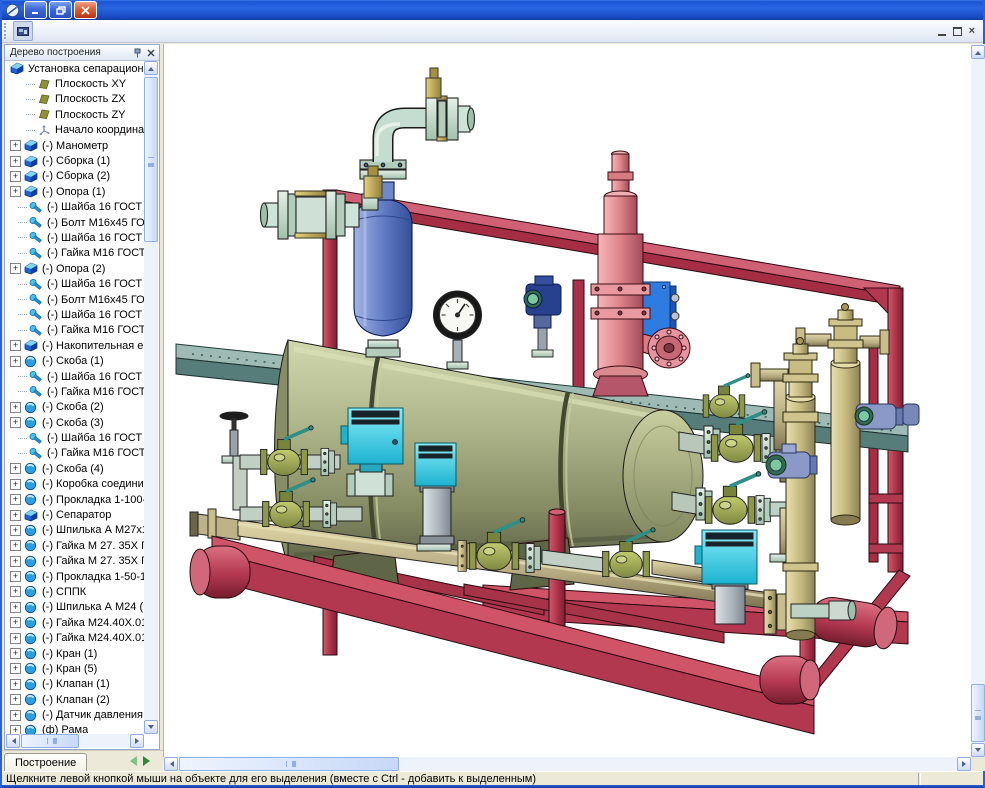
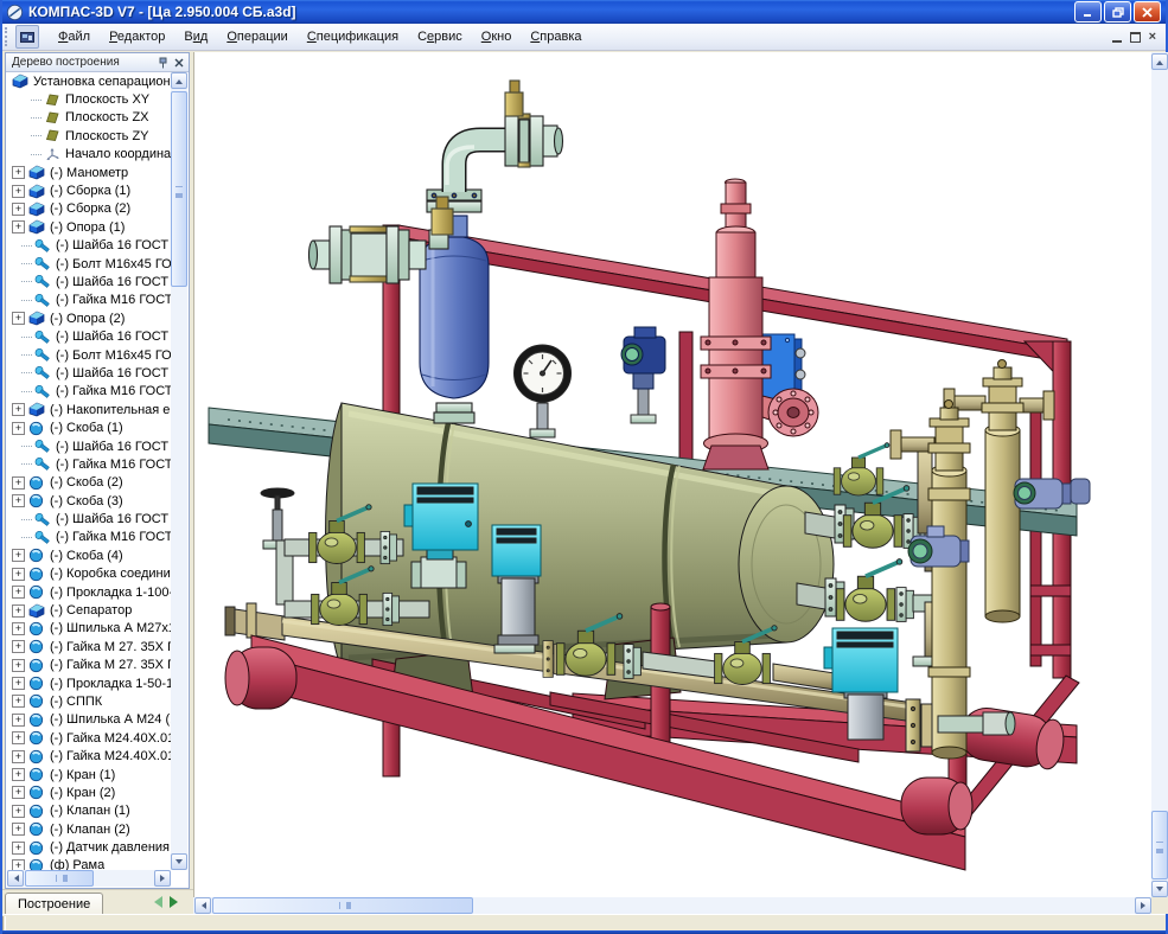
+ КОМПАС-3D V7 - [Ца 2.950.004 СБ.a3d]
+ Файл
+ Редактор
+ Вид
+ Операции
+ Спецификация
+ Сервис
+ Окно
+ Справка
  ×
  Дерево построения
  Установка сепарацион
  Плоскость XY
  Плоскость ZX
  Плоскость ZY
  Начало координа
  +
  (-) Манометр
  +
  (-) Сборка (1)
  +
  (-) Сборка (2)
  +
  (-) Опора (1)
  (-) Шайба 16 ГОСТ
  (-) Болт М16х45 ГО
  (-) Шайба 16 ГОСТ
  (-) Гайка М16 ГОСТ
  +
  (-) Опора (2)
  (-) Шайба 16 ГОСТ
  (-) Болт М16х45 ГО
  (-) Шайба 16 ГОСТ
  (-) Гайка М16 ГОСТ
  +
  (-) Накопительная е
  +
  (-) Скоба (1)
  (-) Шайба 16 ГОСТ
  (-) Гайка М16 ГОСТ
  +
  (-) Скоба (2)
  +
  (-) Скоба (3)
  (-) Шайба 16 ГОСТ
  (-) Гайка М16 ГОСТ
  +
  (-) Скоба (4)
  +
  (-) Коробка соедини
  +
  (-) Прокладка 1-100
  +
  (-) Сепаратор
  +
  (-) Шпилька А М27х
  +
  (-) Гайка М 27. 35Х
  +
  (-) Гайка М 27. 35Х
  +
  (-) Прокладка 1-50-
  +
  (-) СППК
  +
  (-) Шпилька А М24 (
  +
  (-) Гайка М24.40Х.0
  +
  (-) Гайка М24.40Х.0
  +
  (-) Кран (1)
  +
- (-) Кран (5)
+ (-) Кран (2)
  +
  (-) Клапан (1)
  +
  (-) Клапан (2)
  +
  (-) Датчик давления
  +
  (ф) Рама
  Построение
- Щелкните левой кнопкой мыши на объекте для его выделения (вместе с Ctrl - добавить к выделенным)
